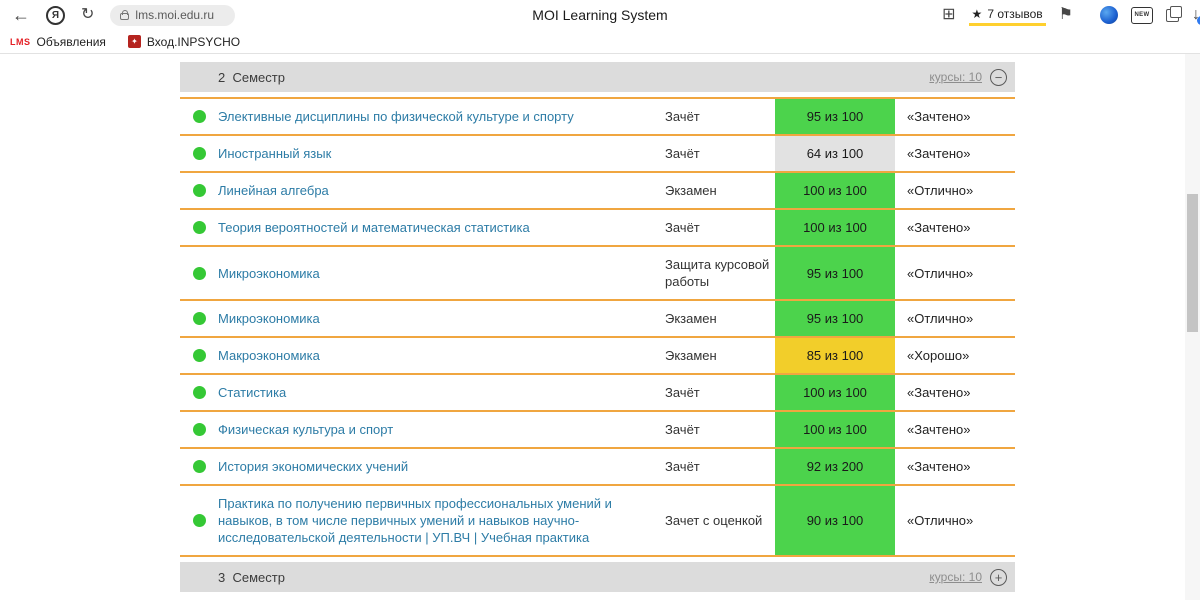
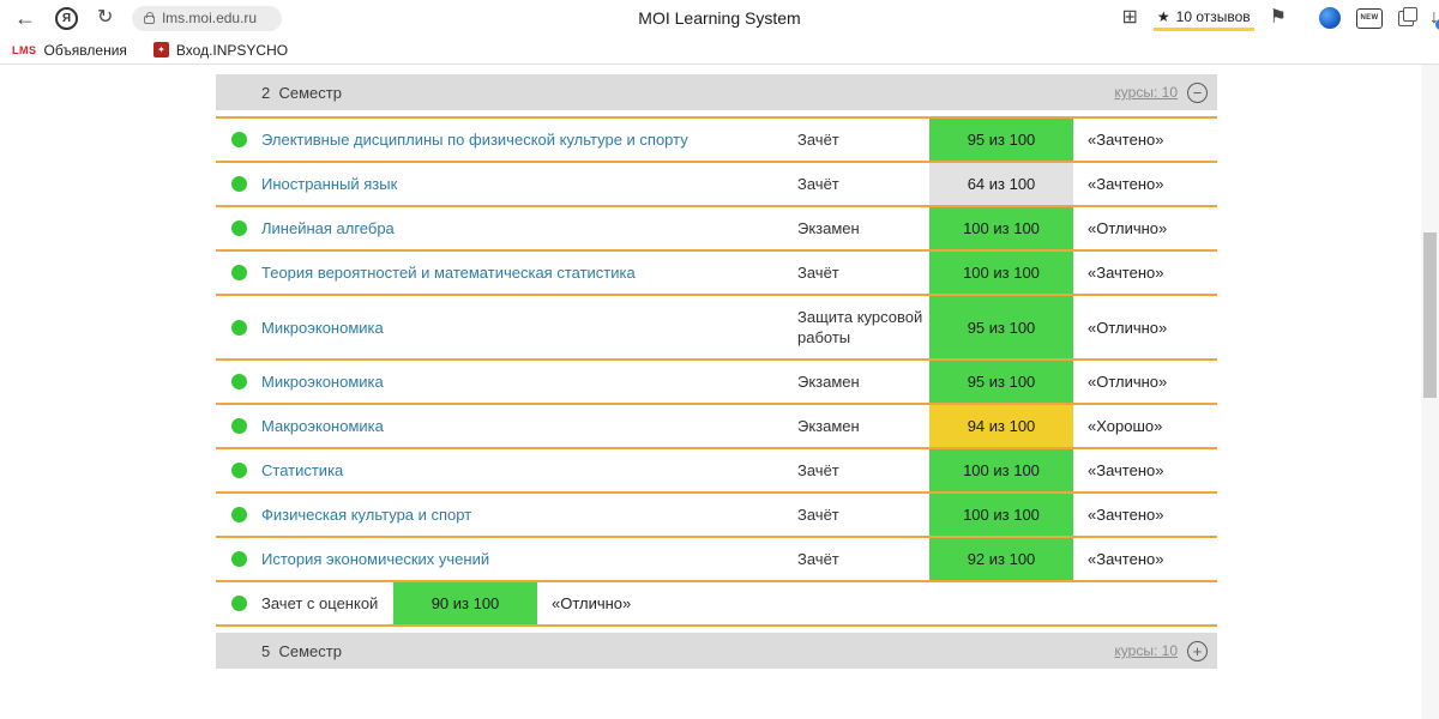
  ←
  Я
  ↻
  lms.moi.edu.ru
  MOI Learning System
  ⊞
  ★
- 7 отзывов
+ 10 отзывов
  ⚑
  ↓
  LMS
  Объявления
  ✦
  Вход.INPSYCHO
  2 Семестр
  курсы: 10
  −
  Элективные дисциплины по физической культуре и спорту
  Зачёт
  95 из 100
  «Зачтено»
  Иностранный язык
  Зачёт
  64 из 100
  «Зачтено»
  Линейная алгебра
  Экзамен
  100 из 100
  «Отлично»
  Теория вероятностей и математическая статистика
  Зачёт
  100 из 100
  «Зачтено»
  Микроэкономика
  Защита курсовой работы
  95 из 100
  «Отлично»
  Микроэкономика
  Экзамен
  95 из 100
  «Отлично»
  Макроэкономика
  Экзамен
- 85 из 100
+ 94 из 100
  «Хорошо»
  Статистика
  Зачёт
  100 из 100
  «Зачтено»
  Физическая культура и спорт
  Зачёт
  100 из 100
  «Зачтено»
  История экономических учений
  Зачёт
- 92 из 200
+ 92 из 100
  «Зачтено»
- Практика по получению первичных профессиональных умений и навыков, в том числе первичных умений и навыков научно-исследовательской деятельности | УП.ВЧ | Учебная практика
  Зачет с оценкой
  90 из 100
  «Отлично»
- 3 Семестр
+ 5 Семестр
  курсы: 10
  +
